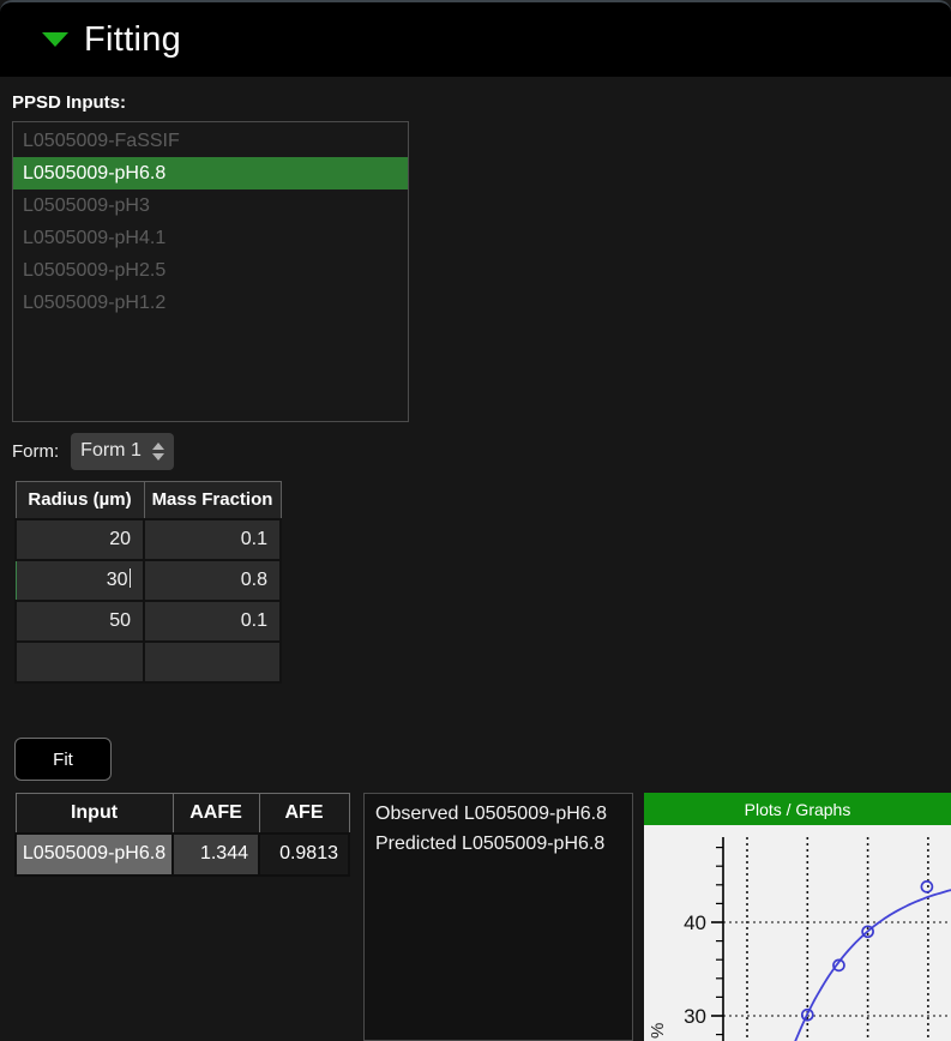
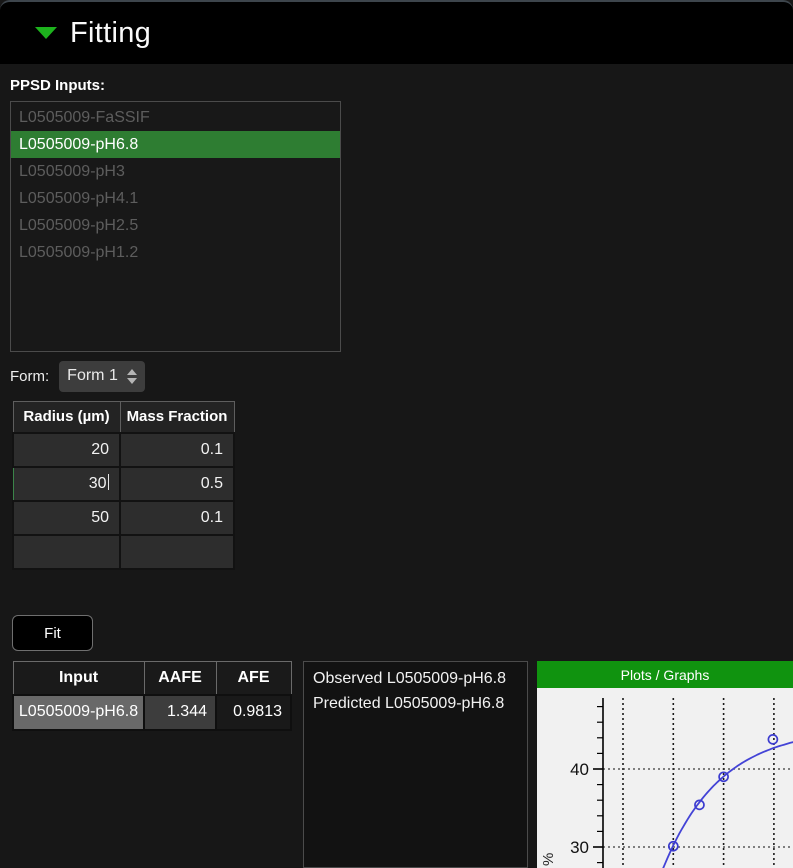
  Fitting
  PPSD Inputs:
  L0505009-FaSSIF
  L0505009-pH6.8
  L0505009-pH3
  L0505009-pH4.1
  L0505009-pH2.5
  L0505009-pH1.2
  Form:
  Form 1
  Radius (µm)	Mass Fraction
  20	0.1
- 30	0.8
+ 30	0.5
  50	0.1
  Fit
  Input	AAFE	AFE
  L0505009-pH6.8	1.344	0.9813
  Observed L0505009-pH6.8
  Predicted L0505009-pH6.8
  Plots / Graphs
  40
  30
